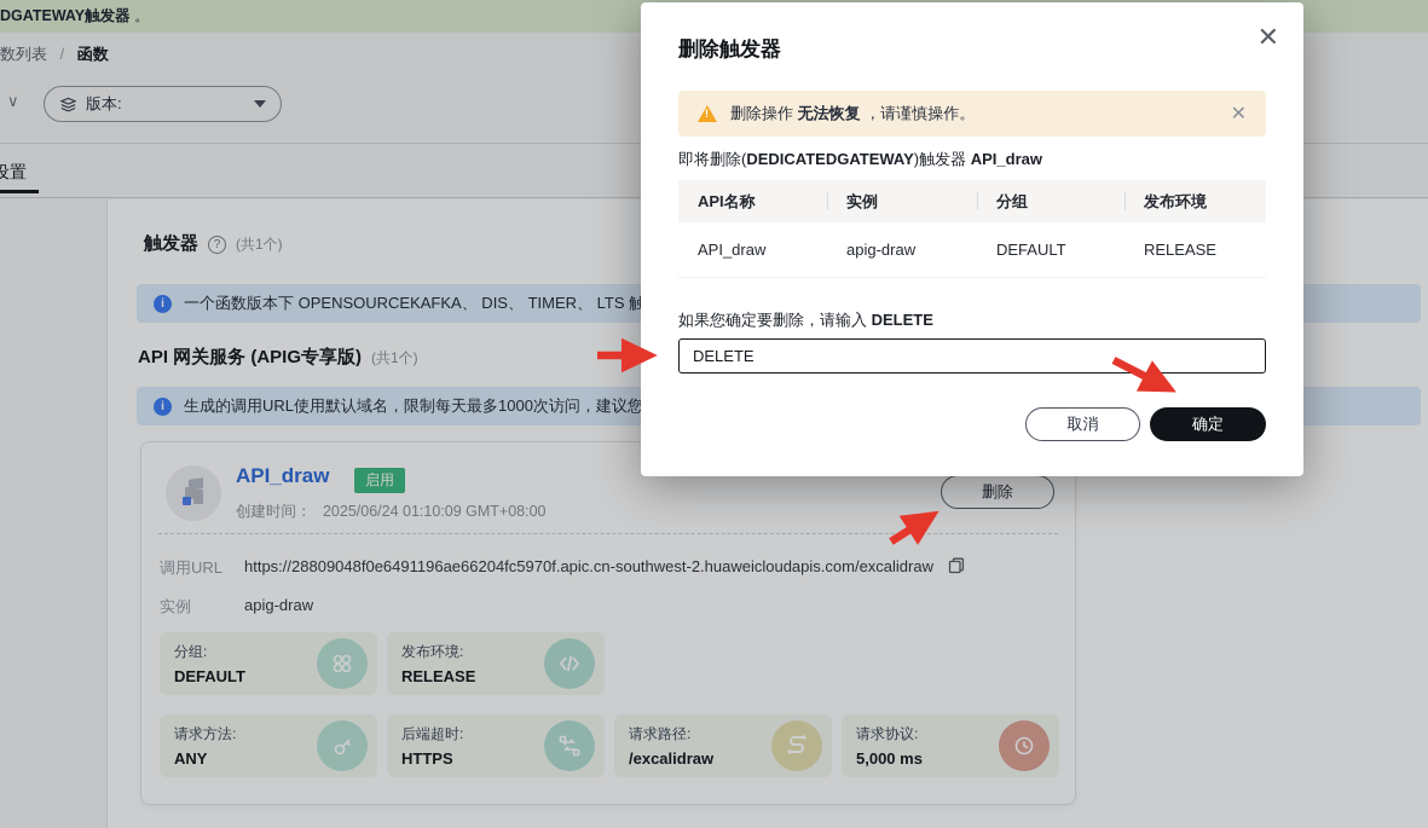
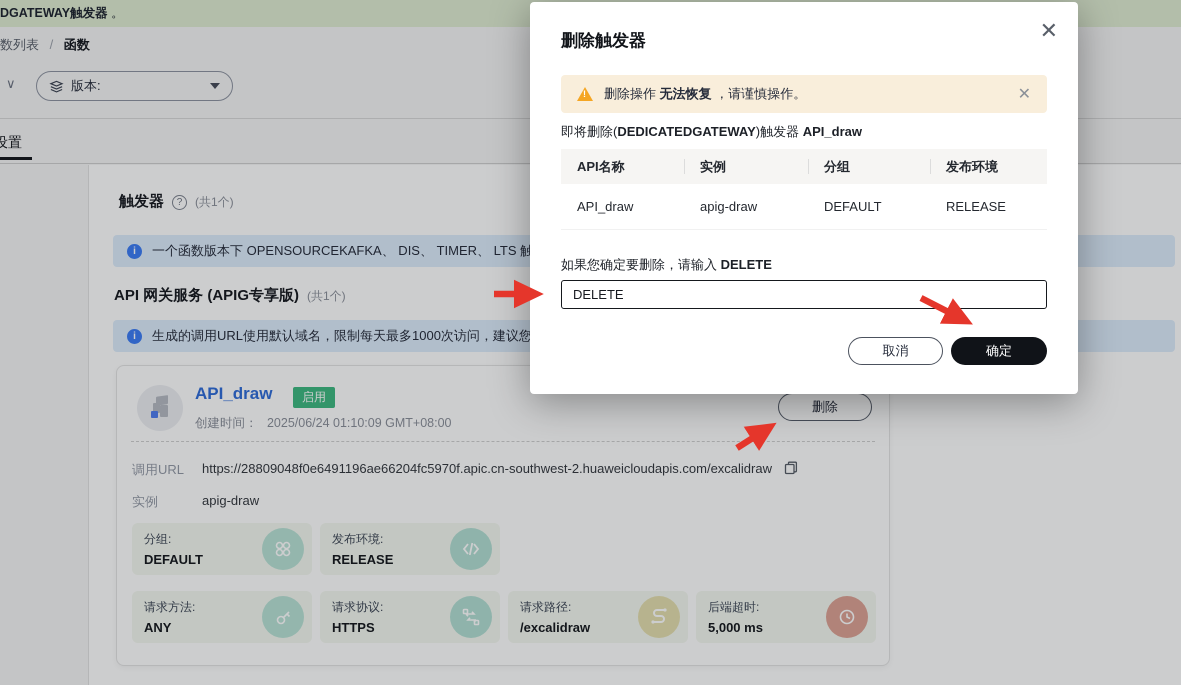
  DGATEWAY触发器 。
  数列表 / 函数
  ∨
  版本:
  设置
  触发器 ? (共1个)
  i
  一个函数版本下 OPENSOURCEKAFKA、 DIS、 TIMER、 LTS 触
  API 网关服务 (APIG专享版) (共1个)
  i
  生成的调用URL使用默认域名，限制每天最多1000次访问，建议您
  API_draw
  启用
  创建时间： 2025/06/24 01:10:09 GMT+08:00
  删除
  调用URL
  https://28809048f0e6491196ae66204fc5970f.apic.cn-southwest-2.huaweicloudapis.com/excalidraw
  实例
  apig-draw
  分组:
  DEFAULT
  发布环境:
  RELEASE
  请求方法:
  ANY
- 后端超时:
+ 请求协议:
  HTTPS
  请求路径:
  /excalidraw
- 请求协议:
+ 后端超时:
  5,000 ms
  删除触发器
  ✕
  删除操作 无法恢复 ，请谨慎操作。
  ✕
  即将删除(DEDICATEDGATEWAY)触发器 API_draw
  API名称	实例	分组	发布环境
  API_draw	apig-draw	DEFAULT	RELEASE
  如果您确定要删除，请输入 DELETE
  DELETE
  取消
  确定
